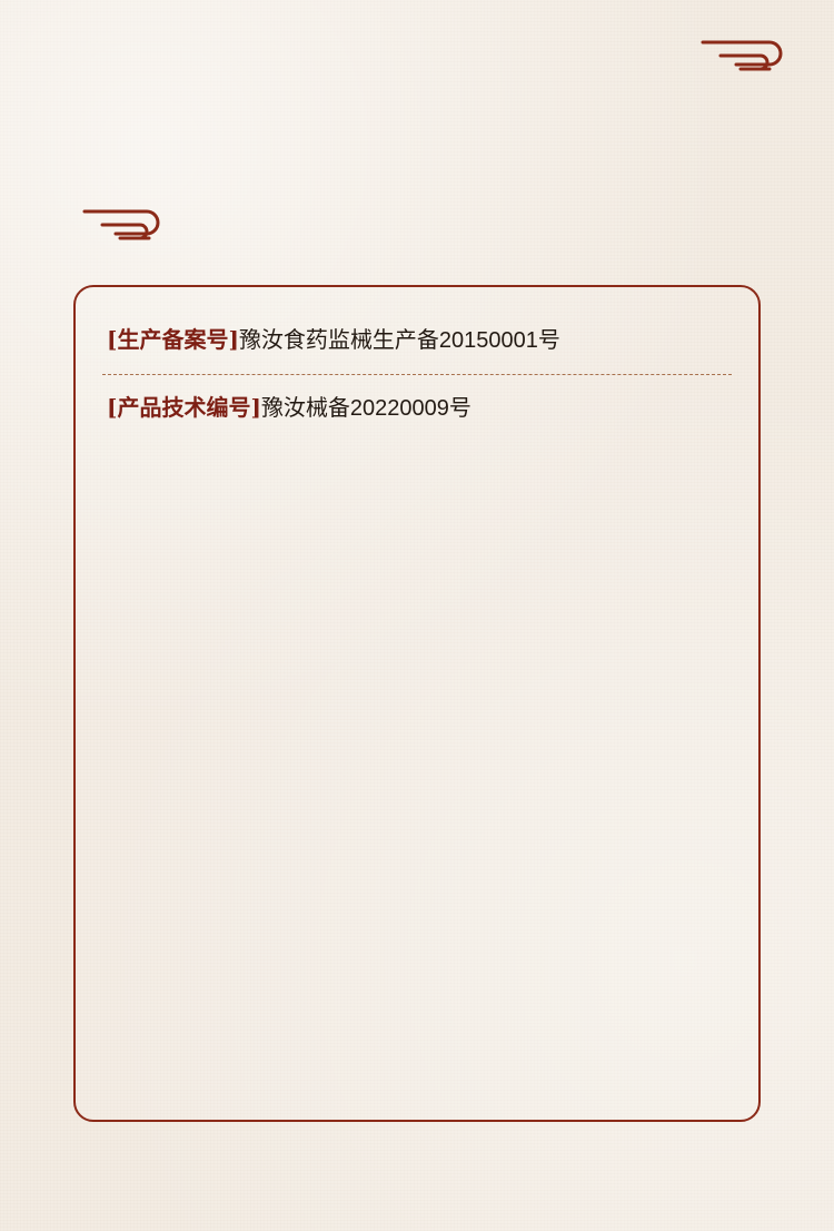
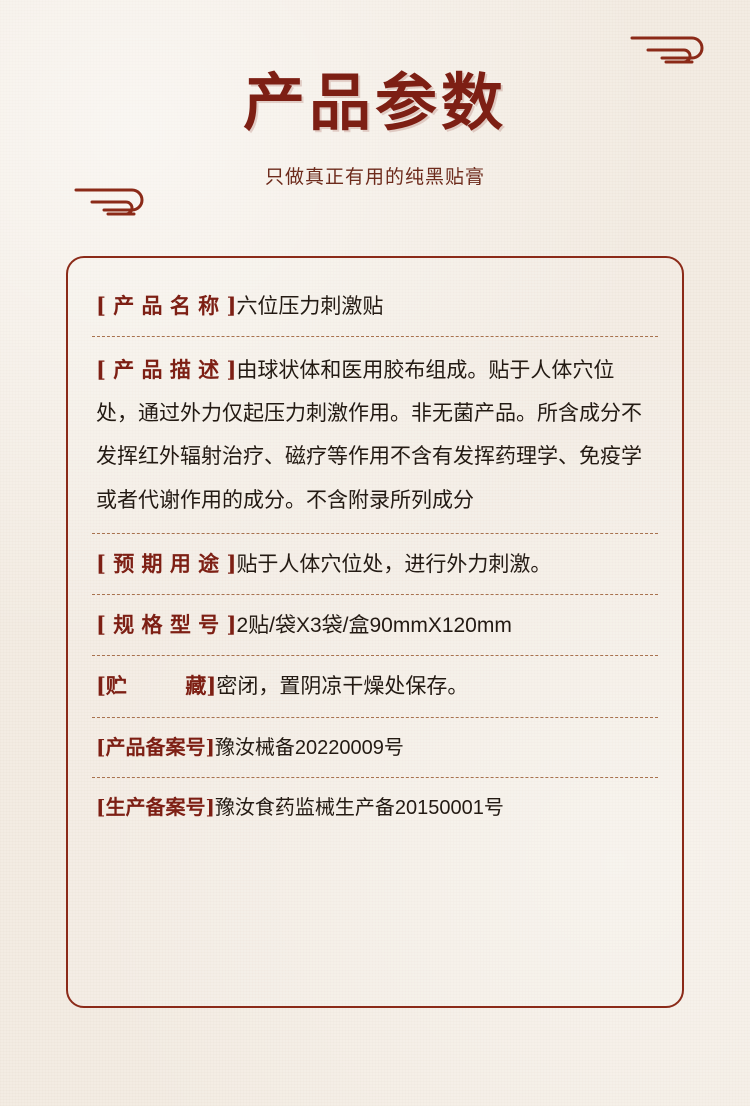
+ 产品参数
+ 只做真正有用的纯黑贴膏
+ [ 产 品 名 称 ]六位压力刺激贴
+ [ 产 品 描 述 ]由球状体和医用胶布组成。贴于人体穴位处，通过外力仅起压力刺激作用。非无菌产品。所含成分不发挥红外辐射治疗、磁疗等作用不含有发挥药理学、免疫学或者代谢作用的成分。不含附录所列成分
+ [ 预 期 用 途 ]贴于人体穴位处，进行外力刺激。
+ [ 规 格 型 号 ]2贴/袋X3袋/盒90mmX120mm
+ [贮 藏]密闭，置阴凉干燥处保存。
+ [产品备案号]豫汝械备20220009号
  [生产备案号]豫汝食药监械生产备20150001号
- [产品技术编号]豫汝械备20220009号
